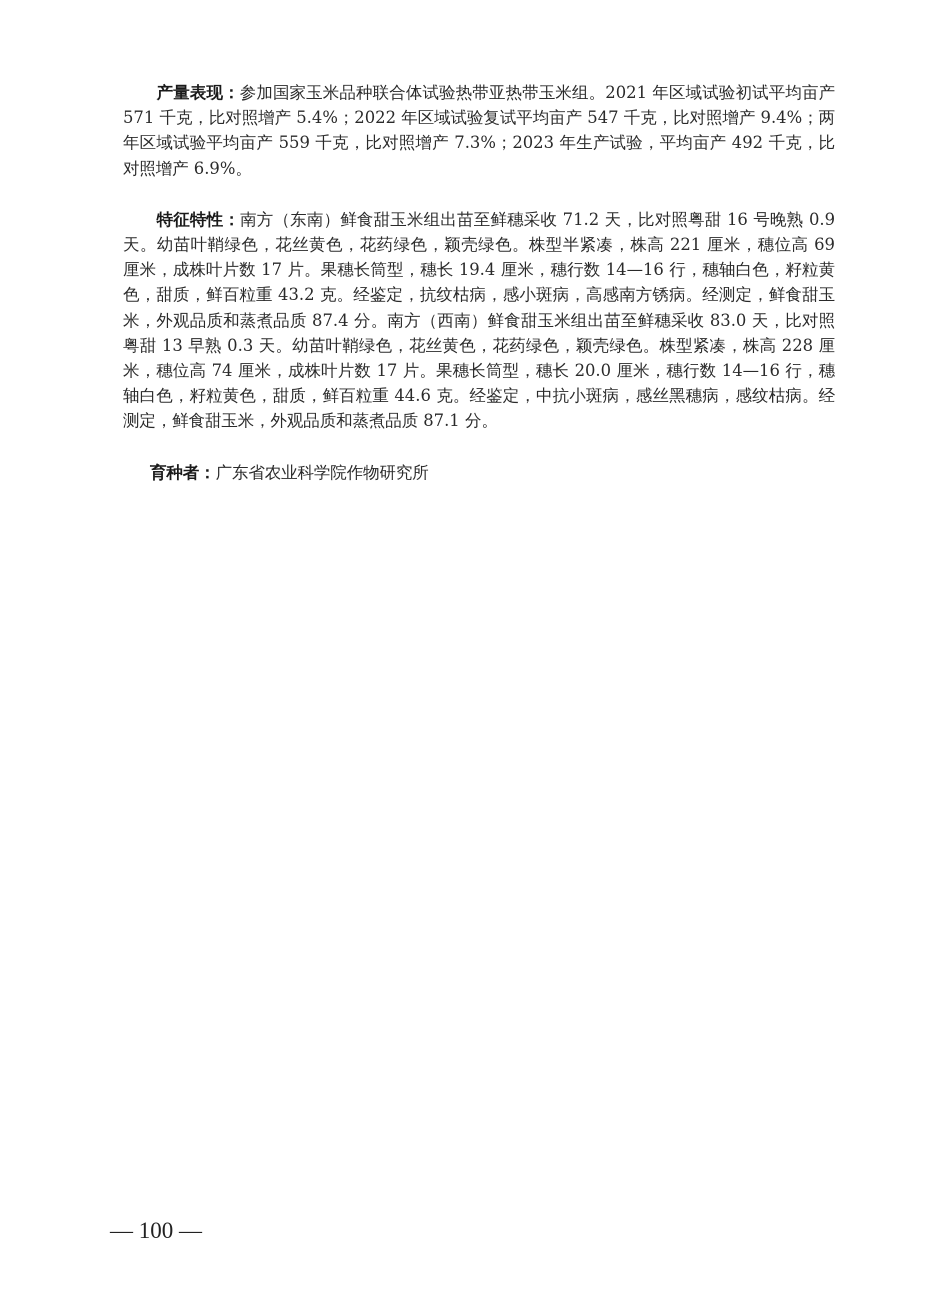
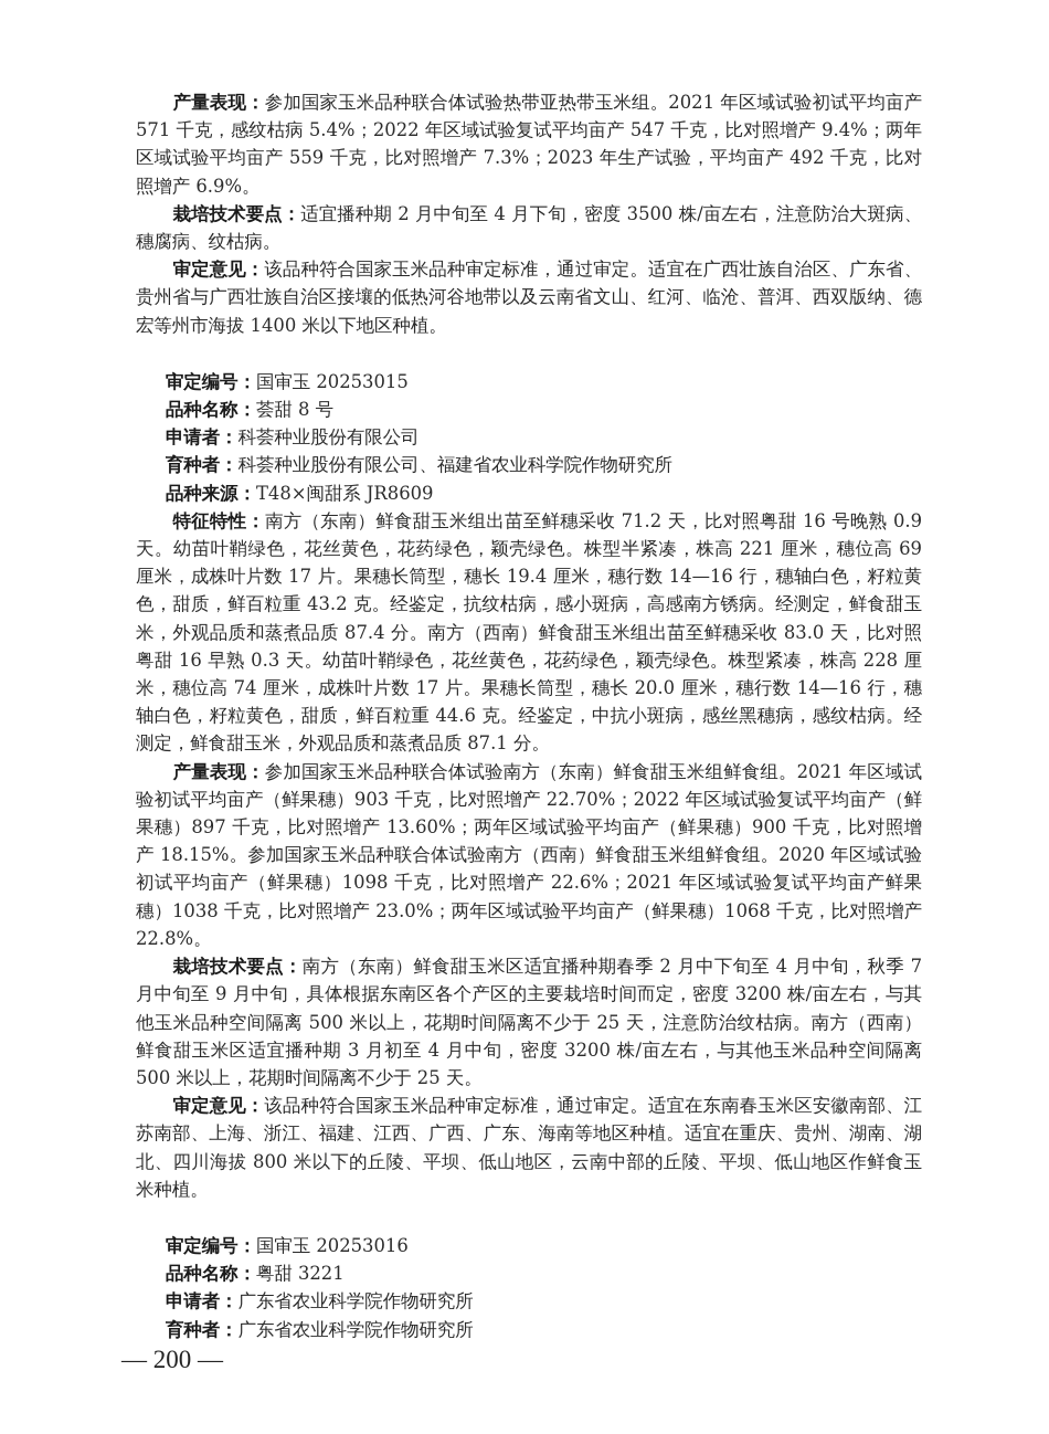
- 产量表现：参加国家玉米品种联合体试验热带亚热带玉米组。2021 年区域试验初试平均亩产 571 千克，比对照增产 5.4%；2022 年区域试验复试平均亩产 547 千克，比对照增产 9.4%；两年区域试验平均亩产 559 千克，比对照增产 7.3%；2023 年生产试验，平均亩产 492 千克，比对照增产 6.9%。
+ 产量表现：参加国家玉米品种联合体试验热带亚热带玉米组。2021 年区域试验初试平均亩产 571 千克，感纹枯病 5.4%；2022 年区域试验复试平均亩产 547 千克，比对照增产 9.4%；两年区域试验平均亩产 559 千克，比对照增产 7.3%；2023 年生产试验，平均亩产 492 千克，比对照增产 6.9%。
+ 栽培技术要点：适宜播种期 2 月中旬至 4 月下旬，密度 3500 株/亩左右，注意防治大斑病、穗腐病、纹枯病。
+ 审定意见：该品种符合国家玉米品种审定标准，通过审定。适宜在广西壮族自治区、广东省、贵州省与广西壮族自治区接壤的低热河谷地带以及云南省文山、红河、临沧、普洱、西双版纳、德宏等州市海拔 1400 米以下地区种植。
+ 审定编号：国审玉 20253015
+ 品种名称：荟甜 8 号
+ 申请者：科荟种业股份有限公司
+ 育种者：科荟种业股份有限公司、福建省农业科学院作物研究所
+ 品种来源：T48×闽甜系 JR8609
- 特征特性：南方（东南）鲜食甜玉米组出苗至鲜穗采收 71.2 天，比对照粤甜 16 号晚熟 0.9 天。幼苗叶鞘绿色，花丝黄色，花药绿色，颖壳绿色。株型半紧凑，株高 221 厘米，穗位高 69 厘米，成株叶片数 17 片。果穗长筒型，穗长 19.4 厘米，穗行数 14—16 行，穗轴白色，籽粒黄色，甜质，鲜百粒重 43.2 克。经鉴定，抗纹枯病，感小斑病，高感南方锈病。经测定，鲜食甜玉米，外观品质和蒸煮品质 87.4 分。南方（西南）鲜食甜玉米组出苗至鲜穗采收 83.0 天，比对照粤甜 13 早熟 0.3 天。幼苗叶鞘绿色，花丝黄色，花药绿色，颖壳绿色。株型紧凑，株高 228 厘米，穗位高 74 厘米，成株叶片数 17 片。果穗长筒型，穗长 20.0 厘米，穗行数 14—16 行，穗轴白色，籽粒黄色，甜质，鲜百粒重 44.6 克。经鉴定，中抗小斑病，感丝黑穗病，感纹枯病。经测定，鲜食甜玉米，外观品质和蒸煮品质 87.1 分。
+ 特征特性：南方（东南）鲜食甜玉米组出苗至鲜穗采收 71.2 天，比对照粤甜 16 号晚熟 0.9 天。幼苗叶鞘绿色，花丝黄色，花药绿色，颖壳绿色。株型半紧凑，株高 221 厘米，穗位高 69 厘米，成株叶片数 17 片。果穗长筒型，穗长 19.4 厘米，穗行数 14—16 行，穗轴白色，籽粒黄色，甜质，鲜百粒重 43.2 克。经鉴定，抗纹枯病，感小斑病，高感南方锈病。经测定，鲜食甜玉米，外观品质和蒸煮品质 87.4 分。南方（西南）鲜食甜玉米组出苗至鲜穗采收 83.0 天，比对照粤甜 16 早熟 0.3 天。幼苗叶鞘绿色，花丝黄色，花药绿色，颖壳绿色。株型紧凑，株高 228 厘米，穗位高 74 厘米，成株叶片数 17 片。果穗长筒型，穗长 20.0 厘米，穗行数 14—16 行，穗轴白色，籽粒黄色，甜质，鲜百粒重 44.6 克。经鉴定，中抗小斑病，感丝黑穗病，感纹枯病。经测定，鲜食甜玉米，外观品质和蒸煮品质 87.1 分。
+ 产量表现：参加国家玉米品种联合体试验南方（东南）鲜食甜玉米组鲜食组。2021 年区域试验初试平均亩产（鲜果穗）903 千克，比对照增产 22.70%；2022 年区域试验复试平均亩产（鲜果穗）897 千克，比对照增产 13.60%；两年区域试验平均亩产（鲜果穗）900 千克，比对照增产 18.15%。参加国家玉米品种联合体试验南方（西南）鲜食甜玉米组鲜食组。2020 年区域试验初试平均亩产（鲜果穗）1098 千克，比对照增产 22.6%；2021 年区域试验复试平均亩产鲜果穗）1038 千克，比对照增产 23.0%；两年区域试验平均亩产（鲜果穗）1068 千克，比对照增产 22.8%。
+ 栽培技术要点：南方（东南）鲜食甜玉米区适宜播种期春季 2 月中下旬至 4 月中旬，秋季 7 月中旬至 9 月中旬，具体根据东南区各个产区的主要栽培时间而定，密度 3200 株/亩左右，与其他玉米品种空间隔离 500 米以上，花期时间隔离不少于 25 天，注意防治纹枯病。南方（西南）鲜食甜玉米区适宜播种期 3 月初至 4 月中旬，密度 3200 株/亩左右，与其他玉米品种空间隔离 500 米以上，花期时间隔离不少于 25 天。
+ 审定意见：该品种符合国家玉米品种审定标准，通过审定。适宜在东南春玉米区安徽南部、江苏南部、上海、浙江、福建、江西、广西、广东、海南等地区种植。适宜在重庆、贵州、湖南、湖北、四川海拔 800 米以下的丘陵、平坝、低山地区，云南中部的丘陵、平坝、低山地区作鲜食玉米种植。
+ 审定编号：国审玉 20253016
+ 品种名称：粤甜 3221
+ 申请者：广东省农业科学院作物研究所
  育种者：广东省农业科学院作物研究所
- — 100 —
+ — 200 —
